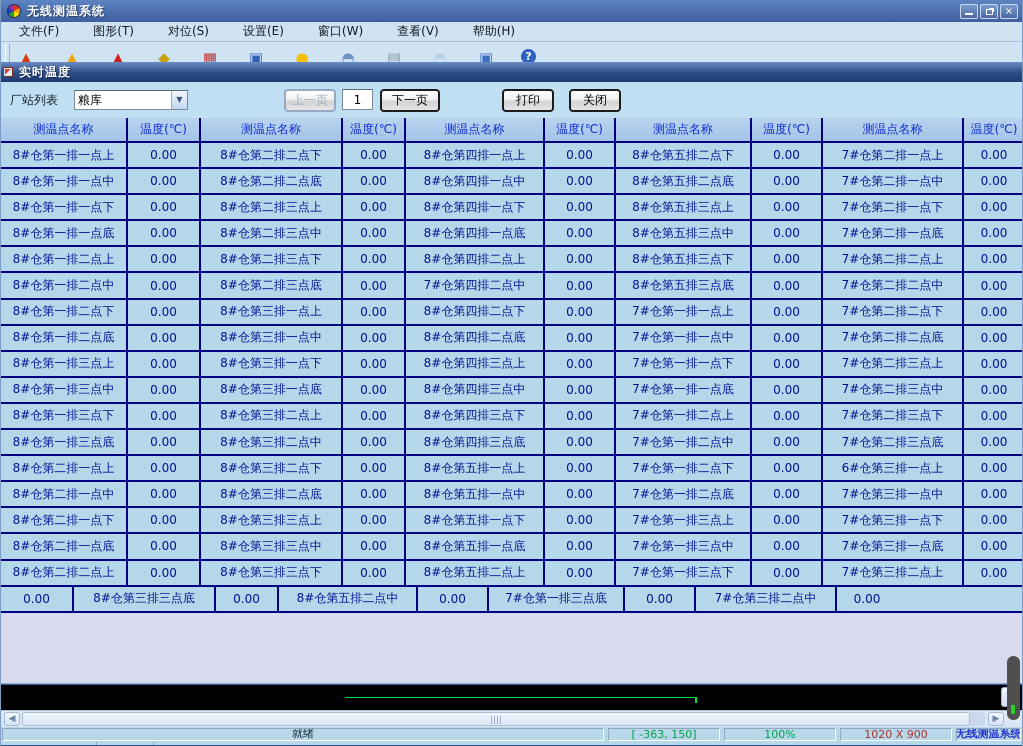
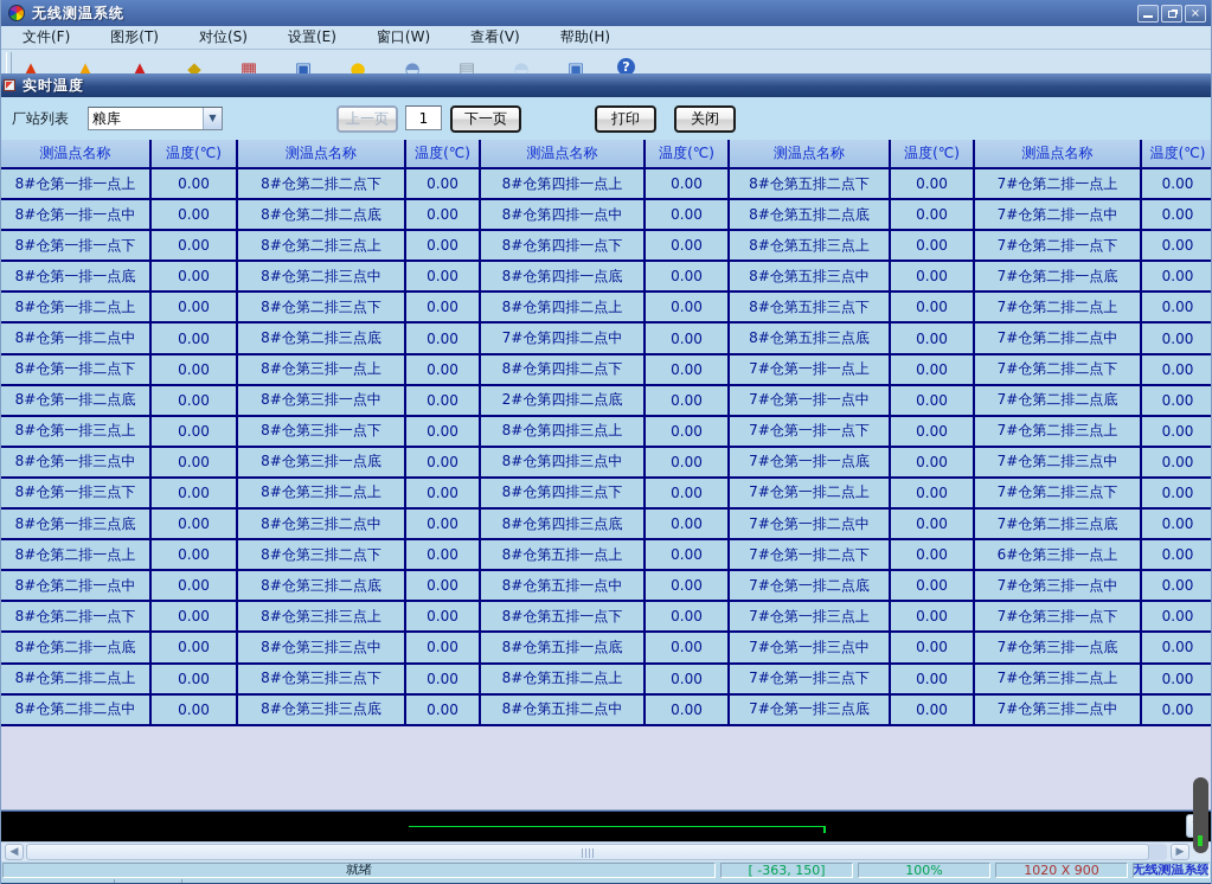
  无线测温系统
  ×
  文件(F)
  图形(T)
  对位(S)
  设置(E)
  窗口(W)
  查看(V)
  帮助(H)
  ▲
  ▲
  ▲
  ◆
  ▦
  ▣
  ●
  ◓
  ▤
  ◓
  ▣
  ?
  实时温度
  厂站列表
  粮库
  ▼
  上一页
  1
  下一页
  打印
  关闭
  测温点名称
  温度(℃)
  测温点名称
  温度(℃)
  测温点名称
  温度(℃)
  测温点名称
  温度(℃)
  测温点名称
  温度(℃)
  8#仓第一排一点上
  0.00
  8#仓第二排二点下
  0.00
  8#仓第四排一点上
  0.00
  8#仓第五排二点下
  0.00
  7#仓第二排一点上
  0.00
  8#仓第一排一点中
  0.00
  8#仓第二排二点底
  0.00
  8#仓第四排一点中
  0.00
  8#仓第五排二点底
  0.00
  7#仓第二排一点中
  0.00
  8#仓第一排一点下
  0.00
  8#仓第二排三点上
  0.00
  8#仓第四排一点下
  0.00
  8#仓第五排三点上
  0.00
  7#仓第二排一点下
  0.00
  8#仓第一排一点底
  0.00
  8#仓第二排三点中
  0.00
  8#仓第四排一点底
  0.00
  8#仓第五排三点中
  0.00
  7#仓第二排一点底
  0.00
  8#仓第一排二点上
  0.00
  8#仓第二排三点下
  0.00
  8#仓第四排二点上
  0.00
  8#仓第五排三点下
  0.00
  7#仓第二排二点上
  0.00
  8#仓第一排二点中
  0.00
  8#仓第二排三点底
  0.00
  7#仓第四排二点中
  0.00
  8#仓第五排三点底
  0.00
  7#仓第二排二点中
  0.00
  8#仓第一排二点下
  0.00
  8#仓第三排一点上
  0.00
  8#仓第四排二点下
  0.00
  7#仓第一排一点上
  0.00
  7#仓第二排二点下
  0.00
  8#仓第一排二点底
  0.00
  8#仓第三排一点中
  0.00
- 8#仓第四排二点底
+ 2#仓第四排二点底
  0.00
  7#仓第一排一点中
  0.00
  7#仓第二排二点底
  0.00
  8#仓第一排三点上
  0.00
  8#仓第三排一点下
  0.00
  8#仓第四排三点上
  0.00
  7#仓第一排一点下
  0.00
  7#仓第二排三点上
  0.00
  8#仓第一排三点中
  0.00
  8#仓第三排一点底
  0.00
  8#仓第四排三点中
  0.00
  7#仓第一排一点底
  0.00
  7#仓第二排三点中
  0.00
  8#仓第一排三点下
  0.00
  8#仓第三排二点上
  0.00
  8#仓第四排三点下
  0.00
  7#仓第一排二点上
  0.00
  7#仓第二排三点下
  0.00
  8#仓第一排三点底
  0.00
  8#仓第三排二点中
  0.00
  8#仓第四排三点底
  0.00
  7#仓第一排二点中
  0.00
  7#仓第二排三点底
  0.00
  8#仓第二排一点上
  0.00
  8#仓第三排二点下
  0.00
  8#仓第五排一点上
  0.00
  7#仓第一排二点下
  0.00
  6#仓第三排一点上
  0.00
  8#仓第二排一点中
  0.00
  8#仓第三排二点底
  0.00
  8#仓第五排一点中
  0.00
  7#仓第一排二点底
  0.00
  7#仓第三排一点中
  0.00
  8#仓第二排一点下
  0.00
  8#仓第三排三点上
  0.00
  8#仓第五排一点下
  0.00
  7#仓第一排三点上
  0.00
  7#仓第三排一点下
  0.00
  8#仓第二排一点底
  0.00
  8#仓第三排三点中
  0.00
  8#仓第五排一点底
  0.00
  7#仓第一排三点中
  0.00
  7#仓第三排一点底
  0.00
  8#仓第二排二点上
  0.00
  8#仓第三排三点下
  0.00
  8#仓第五排二点上
  0.00
  7#仓第一排三点下
  0.00
  7#仓第三排二点上
  0.00
+ 8#仓第二排二点中
  0.00
  8#仓第三排三点底
  0.00
  8#仓第五排二点中
  0.00
  7#仓第一排三点底
  0.00
  7#仓第三排二点中
  0.00
  ◀
  ▶
  就绪
  [ -363, 150]
  100%
  1020 X 900
  无线测温系统
